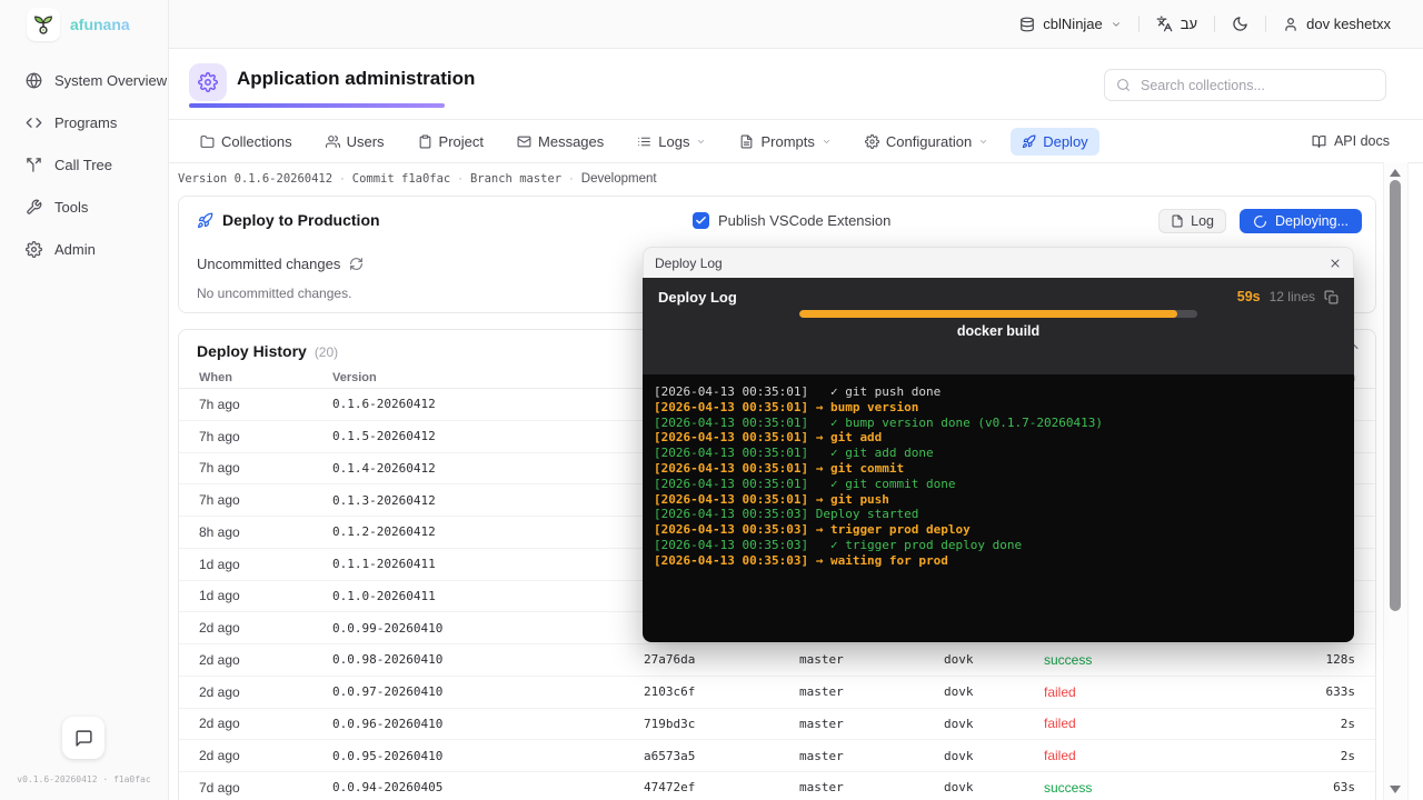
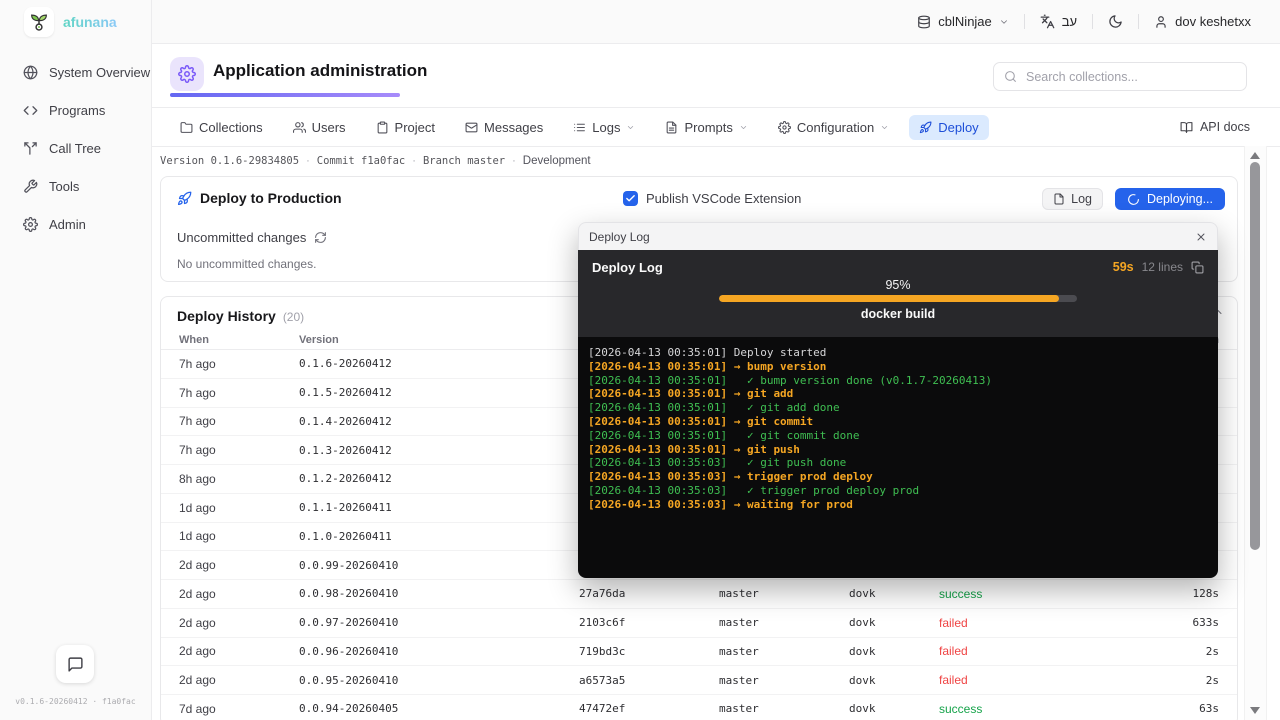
  cblNinjae
  עב
  dov keshetxx
  afunana
  System Overview
  Programs
  Call Tree
  Tools
  Admin
  v0.1.6-20260412 · f1a0fac
  Application administration
  Search collections...
  Collections
  Users
  Project
  Messages
  Logs
  Prompts
  Configuration
  Deploy
  API docs
- Version 0.1.6-20260412
+ Version 0.1.6-29834805
  ·
  Commit f1a0fac
  ·
  Branch master
  ·
  Development
  Deploy to Production
  Publish VSCode Extension
  Log
  Deploying...
  Uncommitted changes
  No uncommitted changes.
  Deploy History
  (20)
  When
  Version
  7h ago
  0.1.6-20260412
  7h ago
  0.1.5-20260412
  7h ago
  0.1.4-20260412
  7h ago
  0.1.3-20260412
  8h ago
  0.1.2-20260412
  1d ago
  0.1.1-20260411
  1d ago
  0.1.0-20260411
  2d ago
  0.0.99-20260410
  2d ago
  0.0.98-20260410
  27a76da
  master
  dovk
  success
  128s
  2d ago
  0.0.97-20260410
  2103c6f
  master
  dovk
  failed
  633s
  2d ago
  0.0.96-20260410
  719bd3c
  master
  dovk
  failed
  2s
  2d ago
  0.0.95-20260410
  a6573a5
  master
  dovk
  failed
  2s
  7d ago
  0.0.94-20260405
  47472ef
  master
  dovk
  success
  63s
  Deploy Log
  Deploy Log
  59s
  12 lines
+ 95%
  docker build
- [2026-04-13 00:35:01] ✓ git push done
+ [2026-04-13 00:35:01] Deploy started
  [2026-04-13 00:35:01] → bump version
  [2026-04-13 00:35:01] ✓ bump version done (v0.1.7-20260413)
  [2026-04-13 00:35:01] → git add
  [2026-04-13 00:35:01] ✓ git add done
  [2026-04-13 00:35:01] → git commit
  [2026-04-13 00:35:01] ✓ git commit done
  [2026-04-13 00:35:01] → git push
- [2026-04-13 00:35:03] Deploy started
+ [2026-04-13 00:35:03] ✓ git push done
  [2026-04-13 00:35:03] → trigger prod deploy
- [2026-04-13 00:35:03] ✓ trigger prod deploy done
+ [2026-04-13 00:35:03] ✓ trigger prod deploy prod
  [2026-04-13 00:35:03] → waiting for prod
